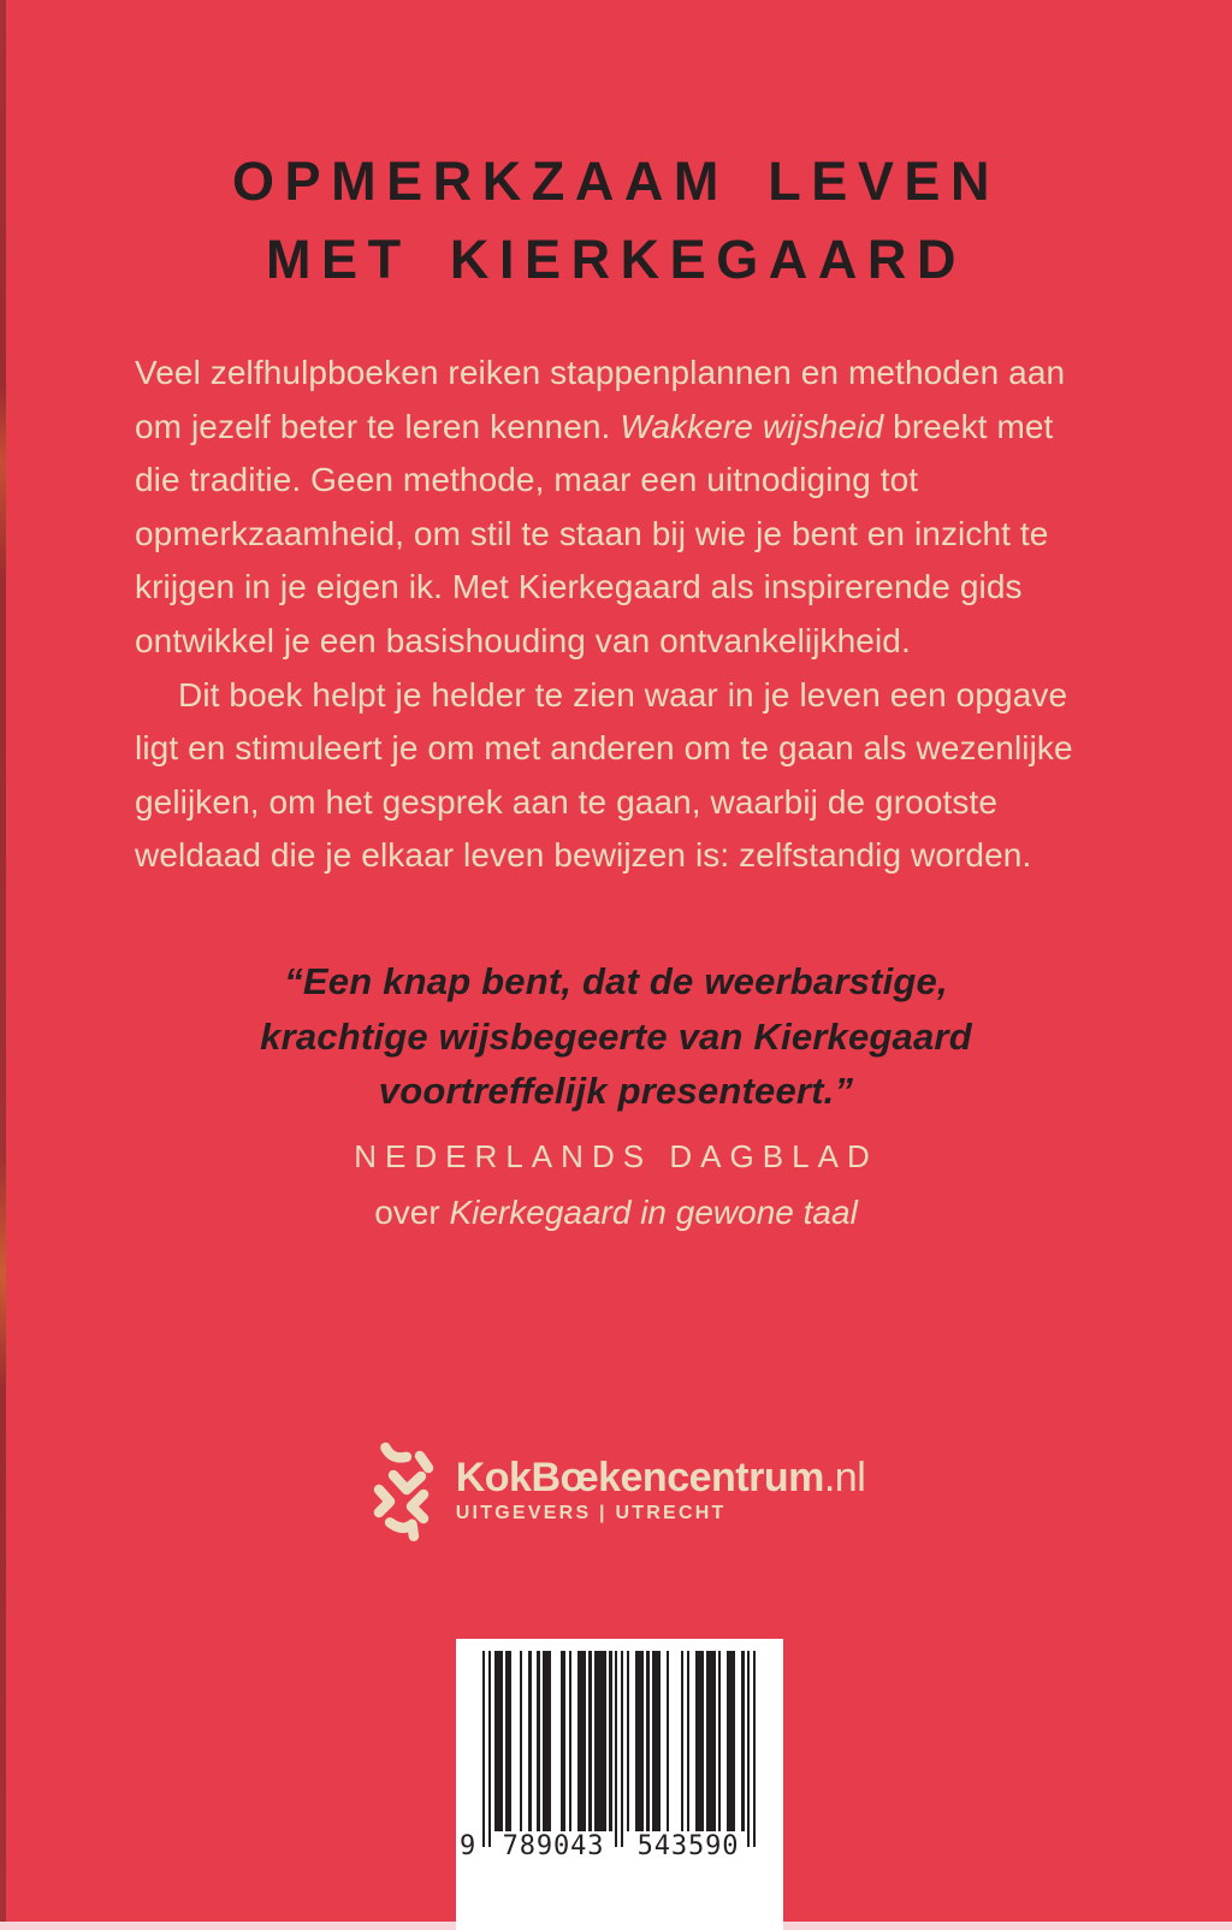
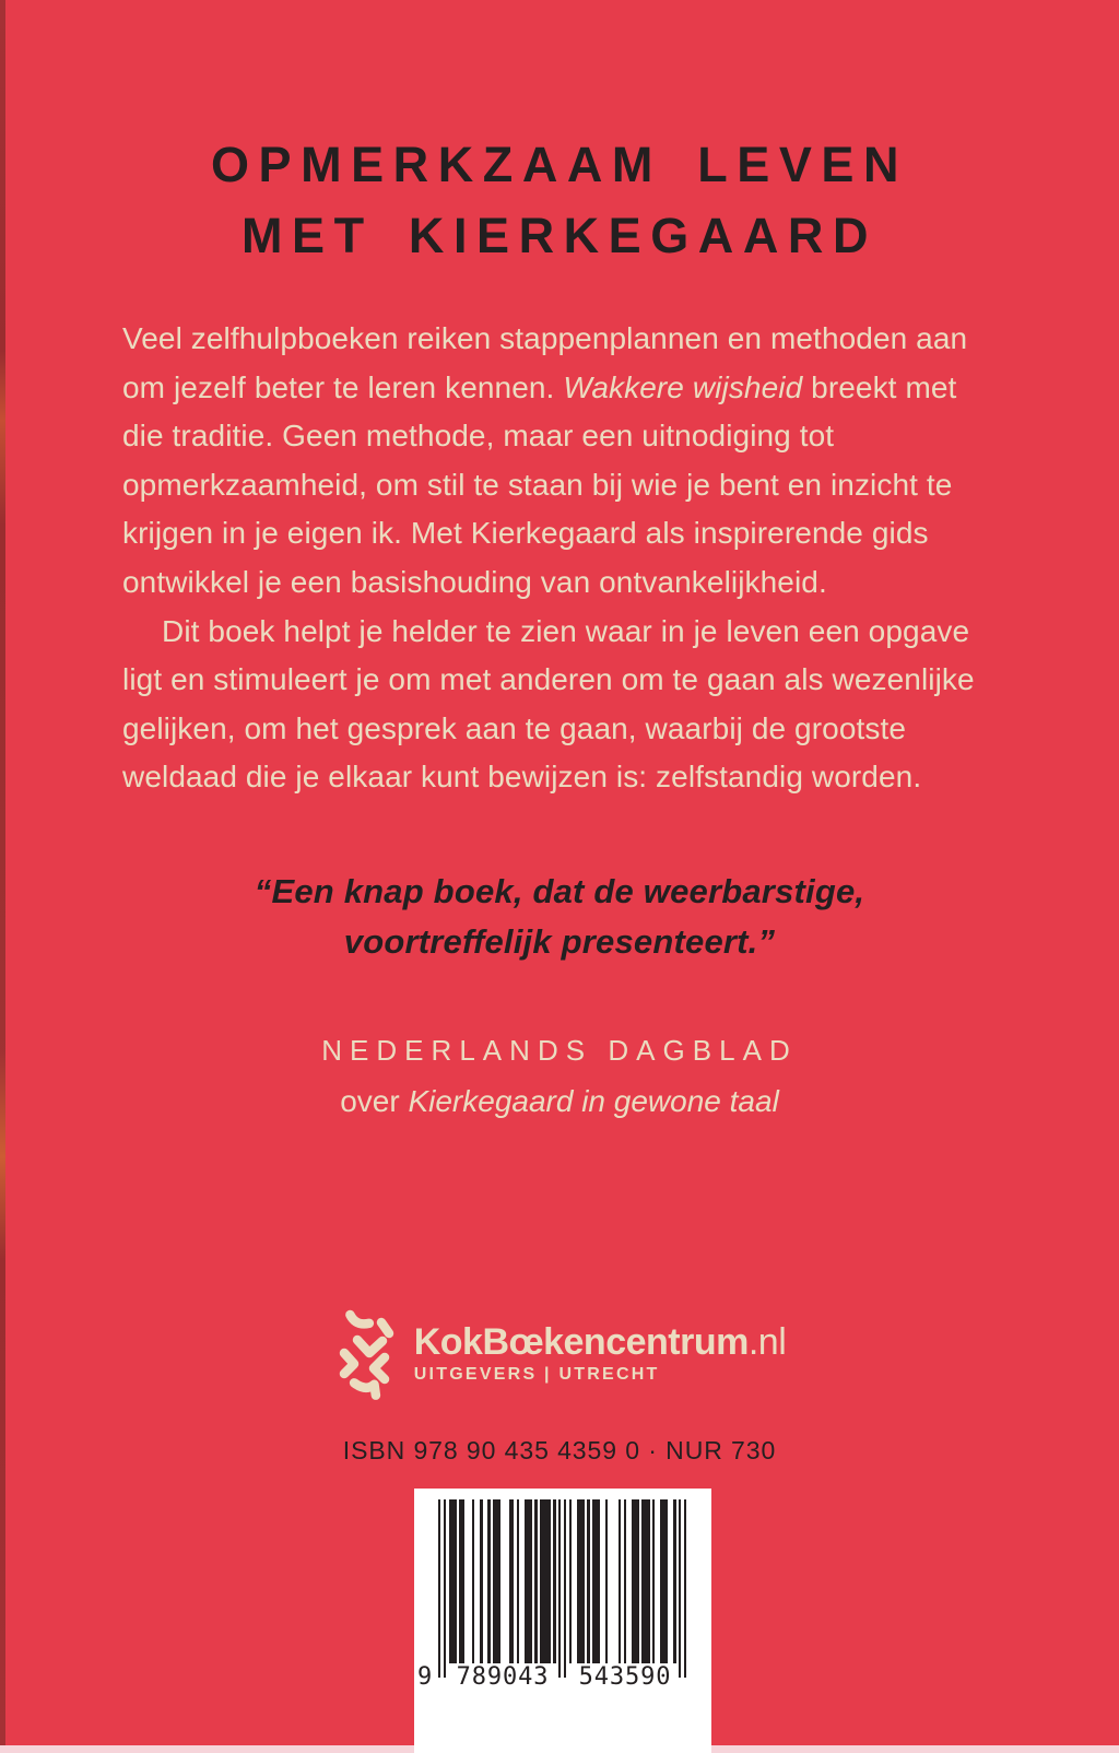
  OPMERKZAAM LEVEN
  MET KIERKEGAARD
  Veel zelfhulpboeken reiken stappenplannen en methoden aan om jezelf beter te leren kennen. Wakkere wijsheid breekt met die traditie. Geen methode, maar een uitnodiging tot opmerkzaamheid, om stil te staan bij wie je bent en inzicht te krijgen in je eigen ik. Met Kierkegaard als inspirerende gids ontwikkel je een basishouding van ontvankelijkheid.
- Dit boek helpt je helder te zien waar in je leven een opgave ligt en stimuleert je om met anderen om te gaan als wezenlijke gelijken, om het gesprek aan te gaan, waarbij de grootste weldaad die je elkaar leven bewijzen is: zelfstandig worden.
+ Dit boek helpt je helder te zien waar in je leven een opgave ligt en stimuleert je om met anderen om te gaan als wezenlijke gelijken, om het gesprek aan te gaan, waarbij de grootste weldaad die je elkaar kunt bewijzen is: zelfstandig worden.
- “Een knap bent, dat de weerbarstige,
+ “Een knap boek, dat de weerbarstige,
- krachtige wijsbegeerte van Kierkegaard
  voortreffelijk presenteert.”
  NEDERLANDS DAGBLAD
  over Kierkegaard in gewone taal
  KokBœkencentrum.nl
  UITGEVERS | UTRECHT
+ ISBN 978 90 435 4359 0 · NUR 730
  9
  789043
  543590
